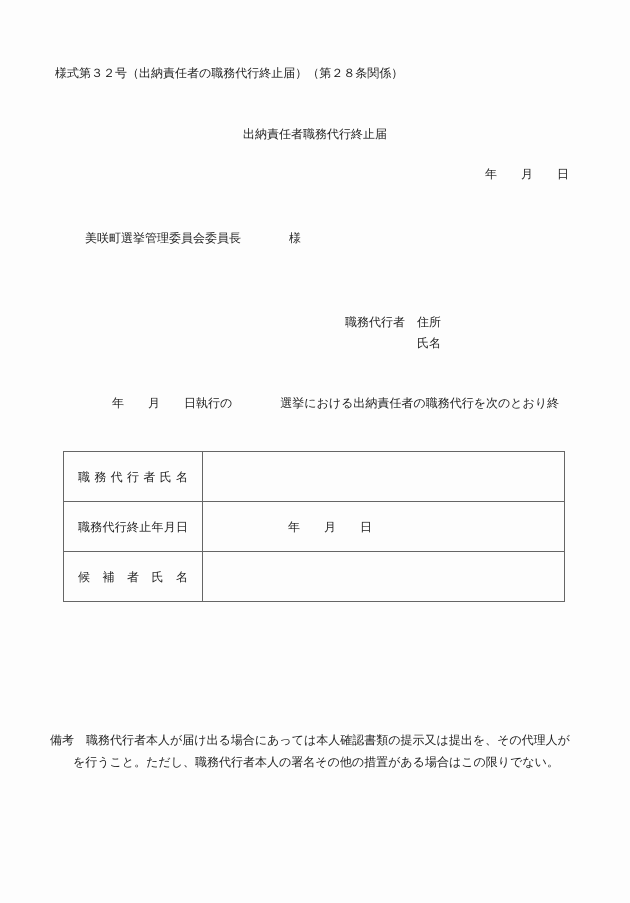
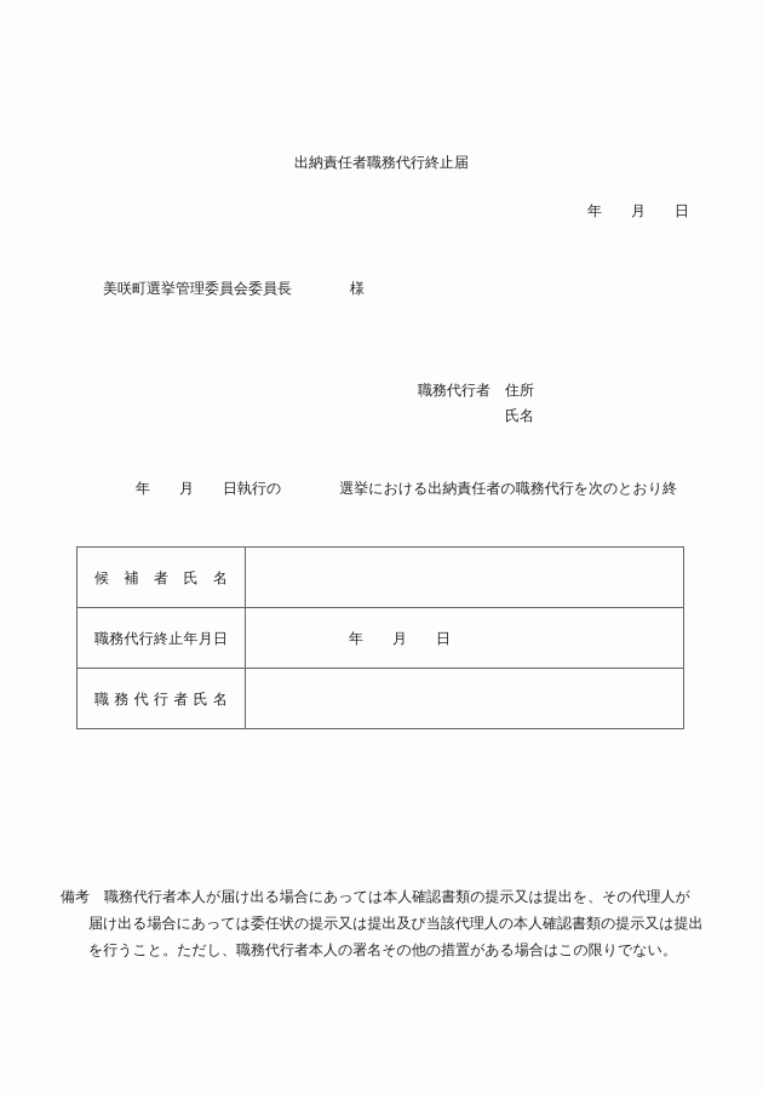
- 様式第３２号（出納責任者の職務代行終止届）（第２８条関係）
  出納責任者職務代行終止届
  年 月 日
  美咲町選挙管理委員会委員長 様
  職務代行者 住所
  氏名
  年 月 日執行の 選挙における出納責任者の職務代行を次のとおり終
- 職務代行者氏名
+ 候補者氏名
  職務代行終止年月日	年 月 日
- 候補者氏名
+ 職務代行者氏名
  備考 職務代行者本人が届け出る場合にあっては本人確認書類の提示又は提出を、その代理人が
+ 届け出る場合にあっては委任状の提示又は提出及び当該代理人の本人確認書類の提示又は提出
  を行うこと。ただし、職務代行者本人の署名その他の措置がある場合はこの限りでない。
